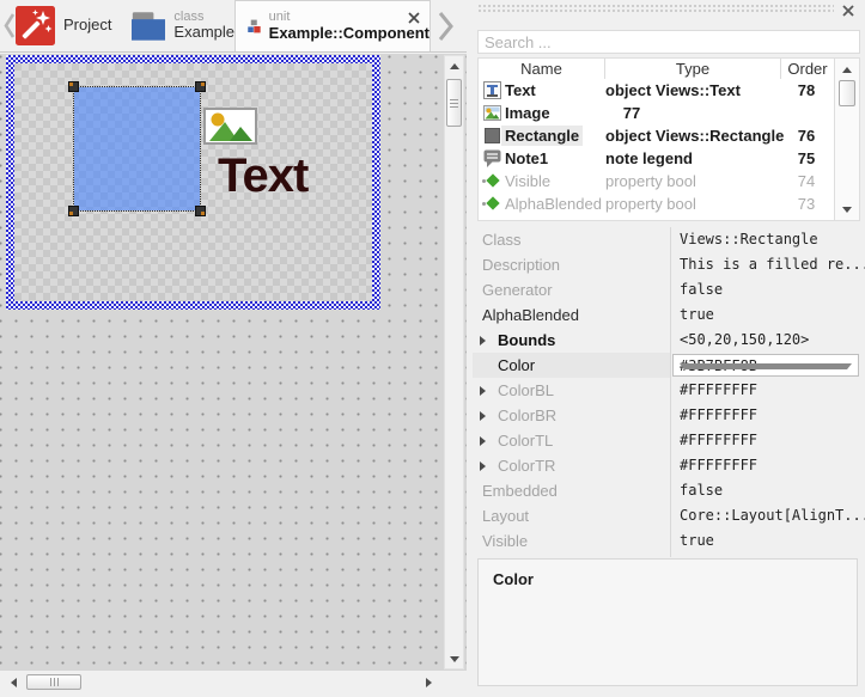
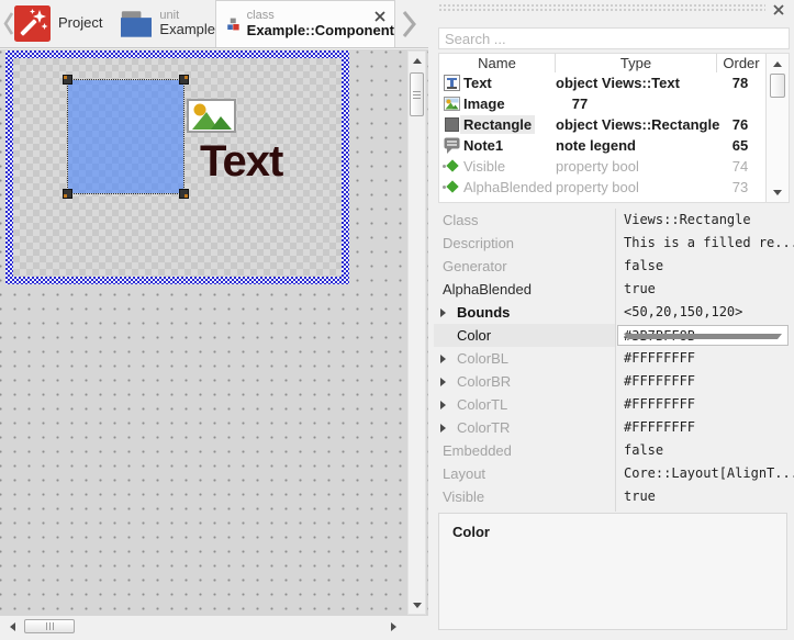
  Project
- class
+ unit
  Example
- unit
+ class
  Example::Component
  Text
  Search ...
  Name
  Type
  Order
  Text
  object Views::Text
  78
  Image
  77
  Rectangle
  object Views::Rectangle
  76
  Note1
  note legend
- 75
+ 65
  Visible
  property bool
  74
  AlphaBlended
  property bool
  73
  Class
  Views::Rectangle
  Description
  This is a filled re..
  Generator
  false
  AlphaBlended
  true
  Bounds
  <50,20,150,120>
  Color
  #3B7BFF8B
  ColorBL
  #FFFFFFFF
  ColorBR
  #FFFFFFFF
  ColorTL
  #FFFFFFFF
  ColorTR
  #FFFFFFFF
  Embedded
  false
  Layout
  Core::Layout[AlignT..
  Visible
  true
  Color
